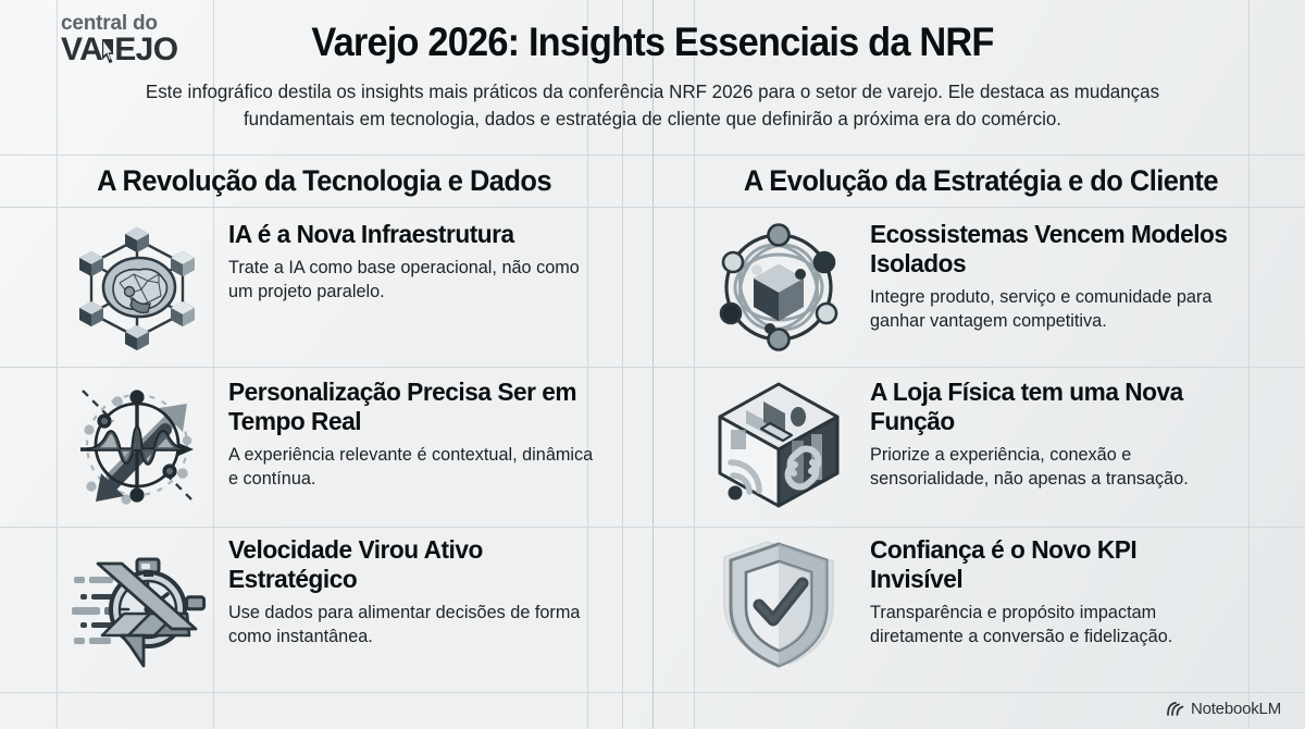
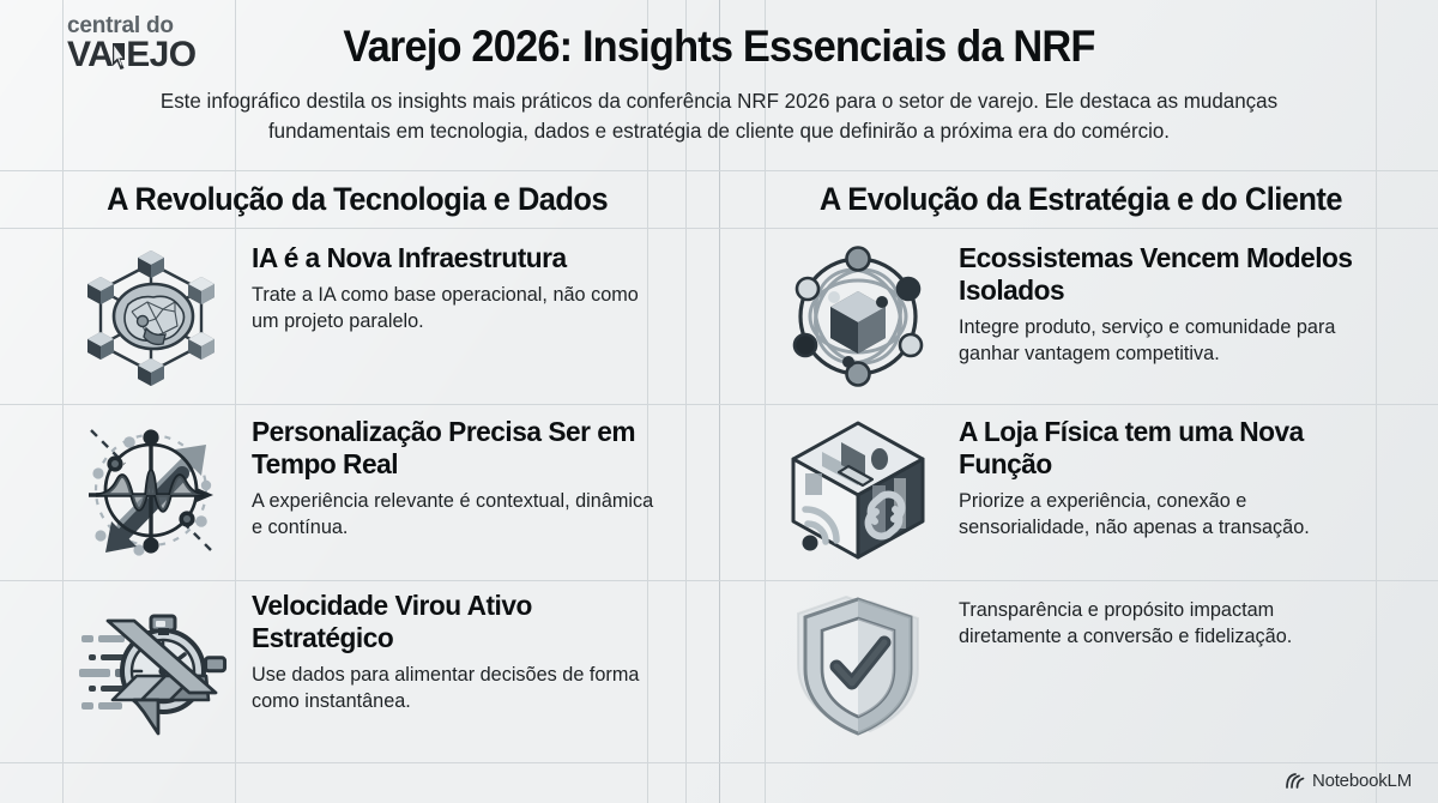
  central do
  VA
  EJO
  Varejo 2026: Insights Essenciais da NRF
  Este infográfico destila os insights mais práticos da conferência NRF 2026 para o setor de varejo. Ele destaca as mudanças fundamentais em tecnologia, dados e estratégia de cliente que definirão a próxima era do comércio.
  A Revolução da Tecnologia e Dados
  A Evolução da Estratégia e do Cliente
  IA é a Nova Infraestrutura
  Trate a IA como base operacional, não como um projeto paralelo.
  Personalização Precisa Ser em Tempo Real
  A experiência relevante é contextual, dinâmica e contínua.
  Velocidade Virou Ativo Estratégico
  Use dados para alimentar decisões de forma como instantânea.
  Ecossistemas Vencem Modelos Isolados
  Integre produto, serviço e comunidade para ganhar vantagem competitiva.
  A Loja Física tem uma Nova Função
  Priorize a experiência, conexão e sensorialidade, não apenas a transação.
- Confiança é o Novo KPI Invisível
  Transparência e propósito impactam diretamente a conversão e fidelização.
  NotebookLM
